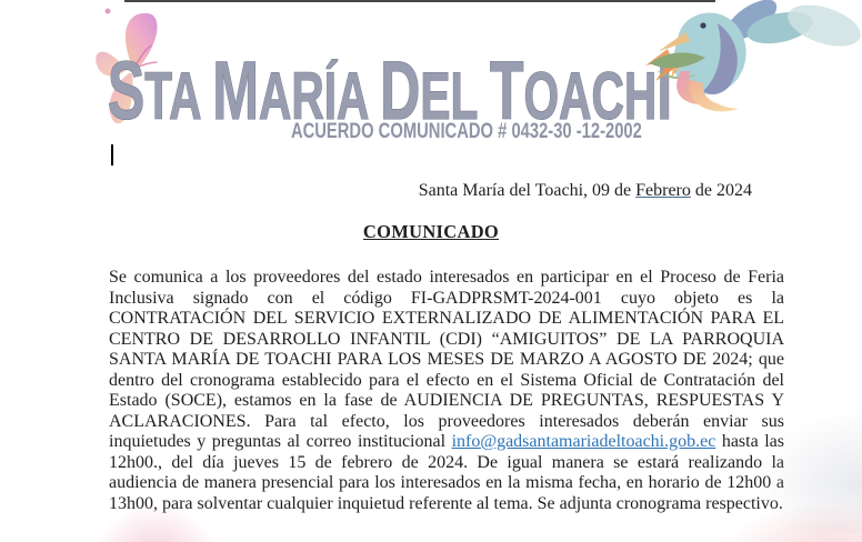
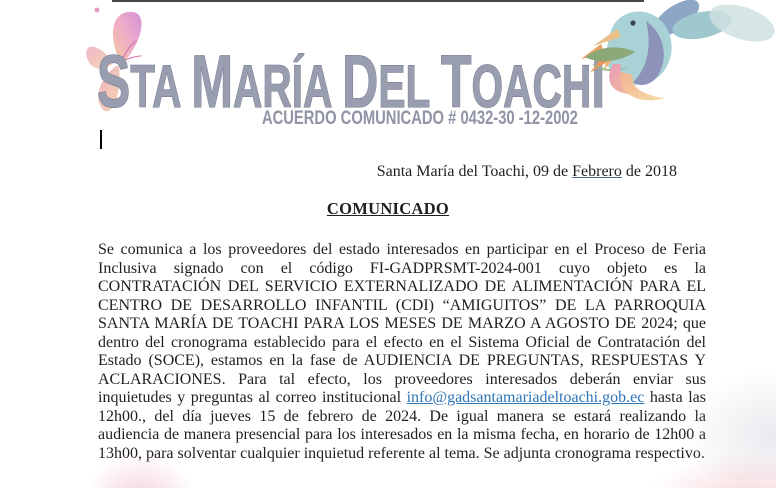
  STA MARÍA DEL TOACHI
  ACUERDO COMUNICADO # 0432-30 -12-2002
- Santa María del Toachi, 09 de Febrero de 2024
+ Santa María del Toachi, 09 de Febrero de 2018
  COMUNICADO
  Se comunica a los proveedores del estado interesados en participar en el Proceso de Feria Inclusiva signado con el código FI-GADPRSMT-2024-001 cuyo objeto es la CONTRATACIÓN DEL SERVICIO EXTERNALIZADO DE ALIMENTACIÓN PARA EL CENTRO DE DESARROLLO INFANTIL (CDI) “AMIGUITOS” DE LA PARROQUIA SANTA MARÍA DE TOACHI PARA LOS MESES DE MARZO A AGOSTO DE 2024; que dentro del cronograma establecido para el efecto en el Sistema Oficial de Contratación del Estado (SOCE), estamos en la fase de AUDIENCIA DE PREGUNTAS, RESPUESTAS Y ACLARACIONES. Para tal efecto, los proveedores interesados deberán enviar inquietudes y preguntas al correo institucional info@gadsantamariadeltoachi.gob.ec hast 12h00., del día jueves 15 de febrero de 2024. De igual manera se estará realizand audiencia de manera presencial para los interesados en la misma fecha, en horario de 12h ventar cualquier inquietud referente al tema. Se adjunta cronograma re
